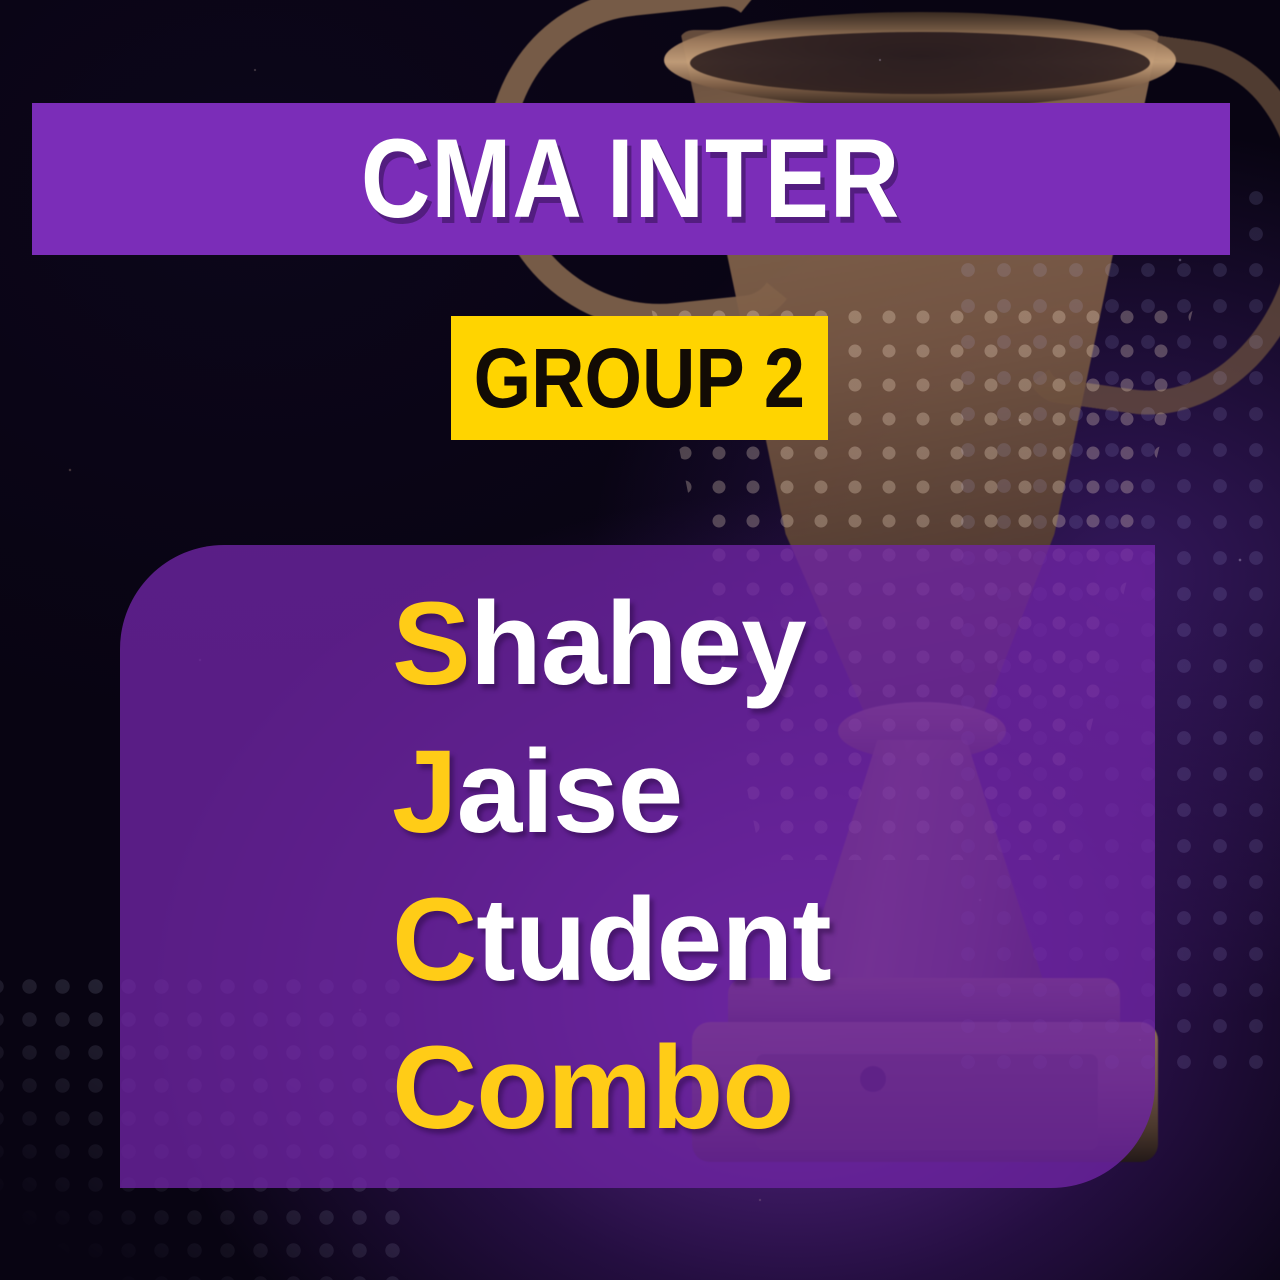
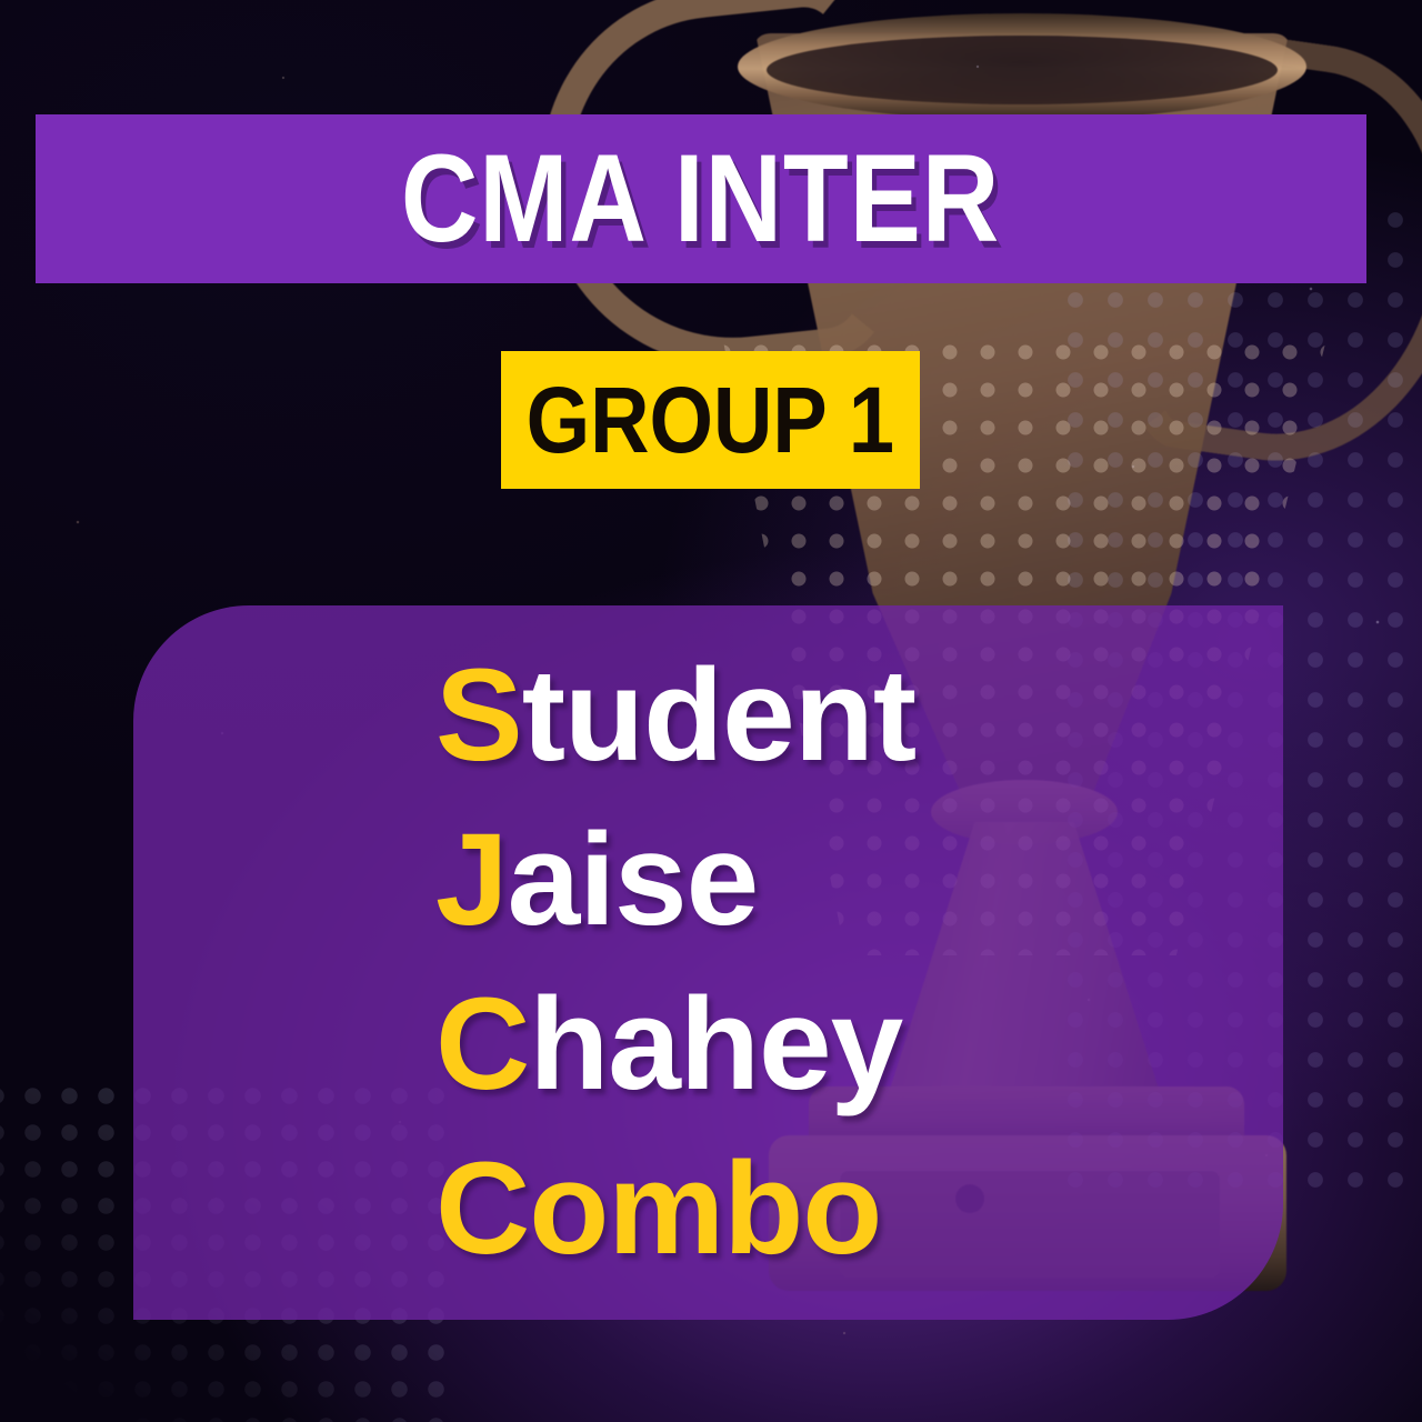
  CMA INTER
- GROUP 2
+ GROUP 1
- Shahey
+ Student
  Jaise
- Ctudent
+ Chahey
  Combo
